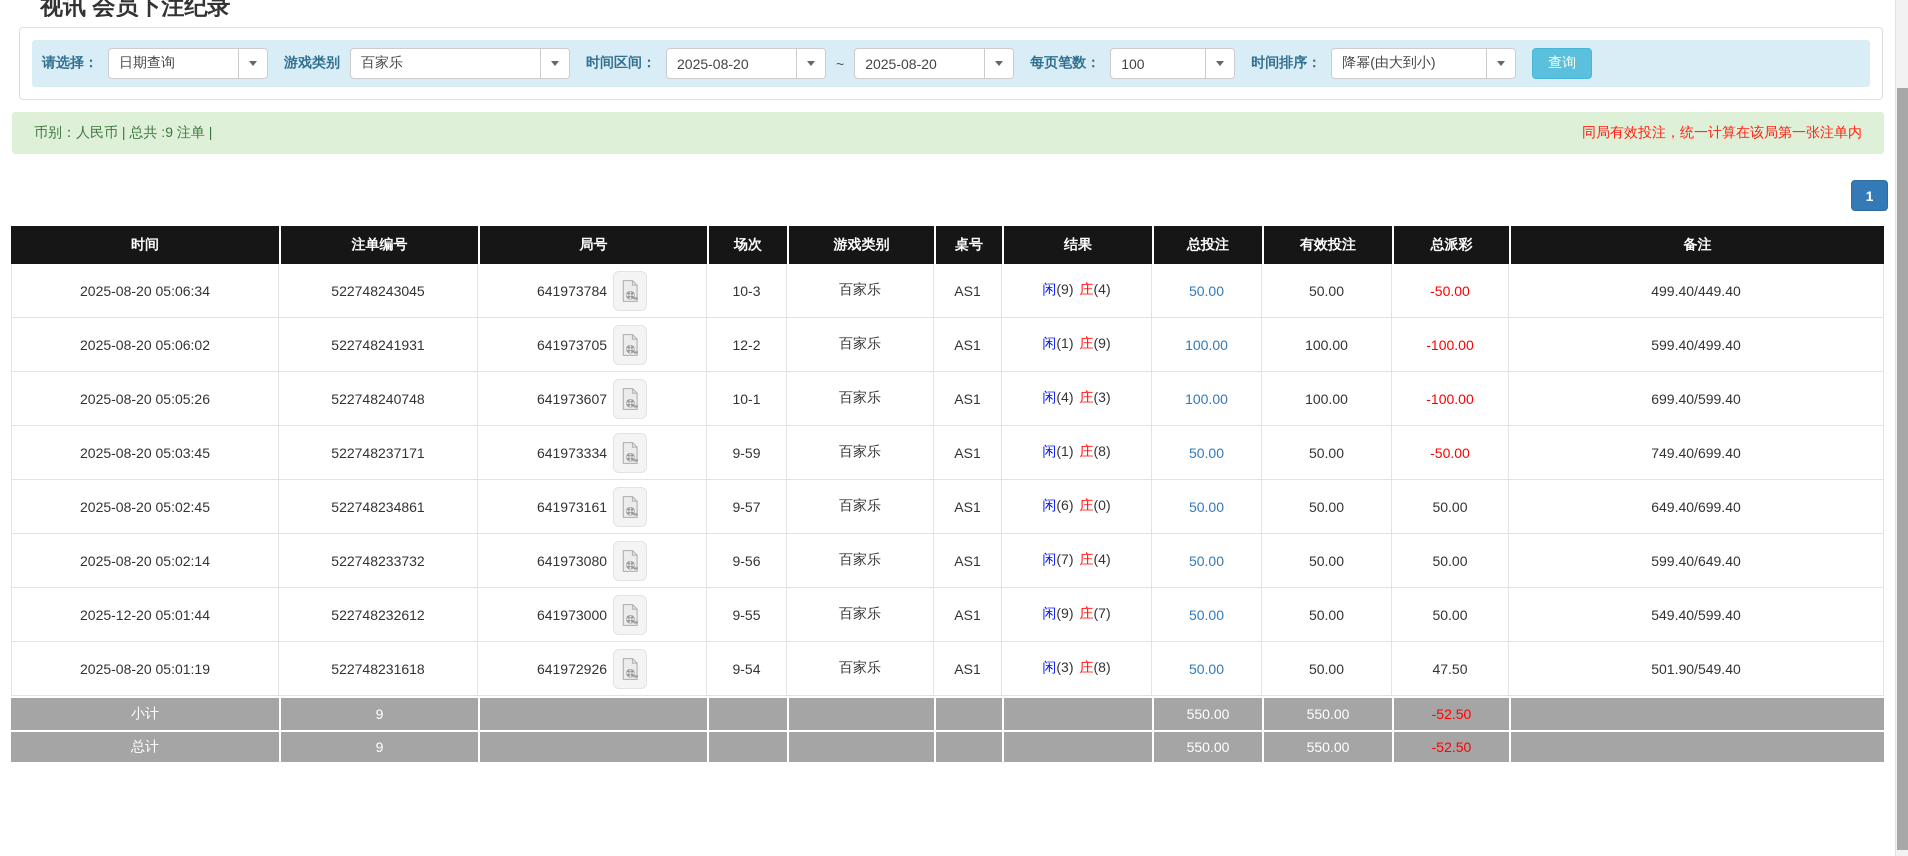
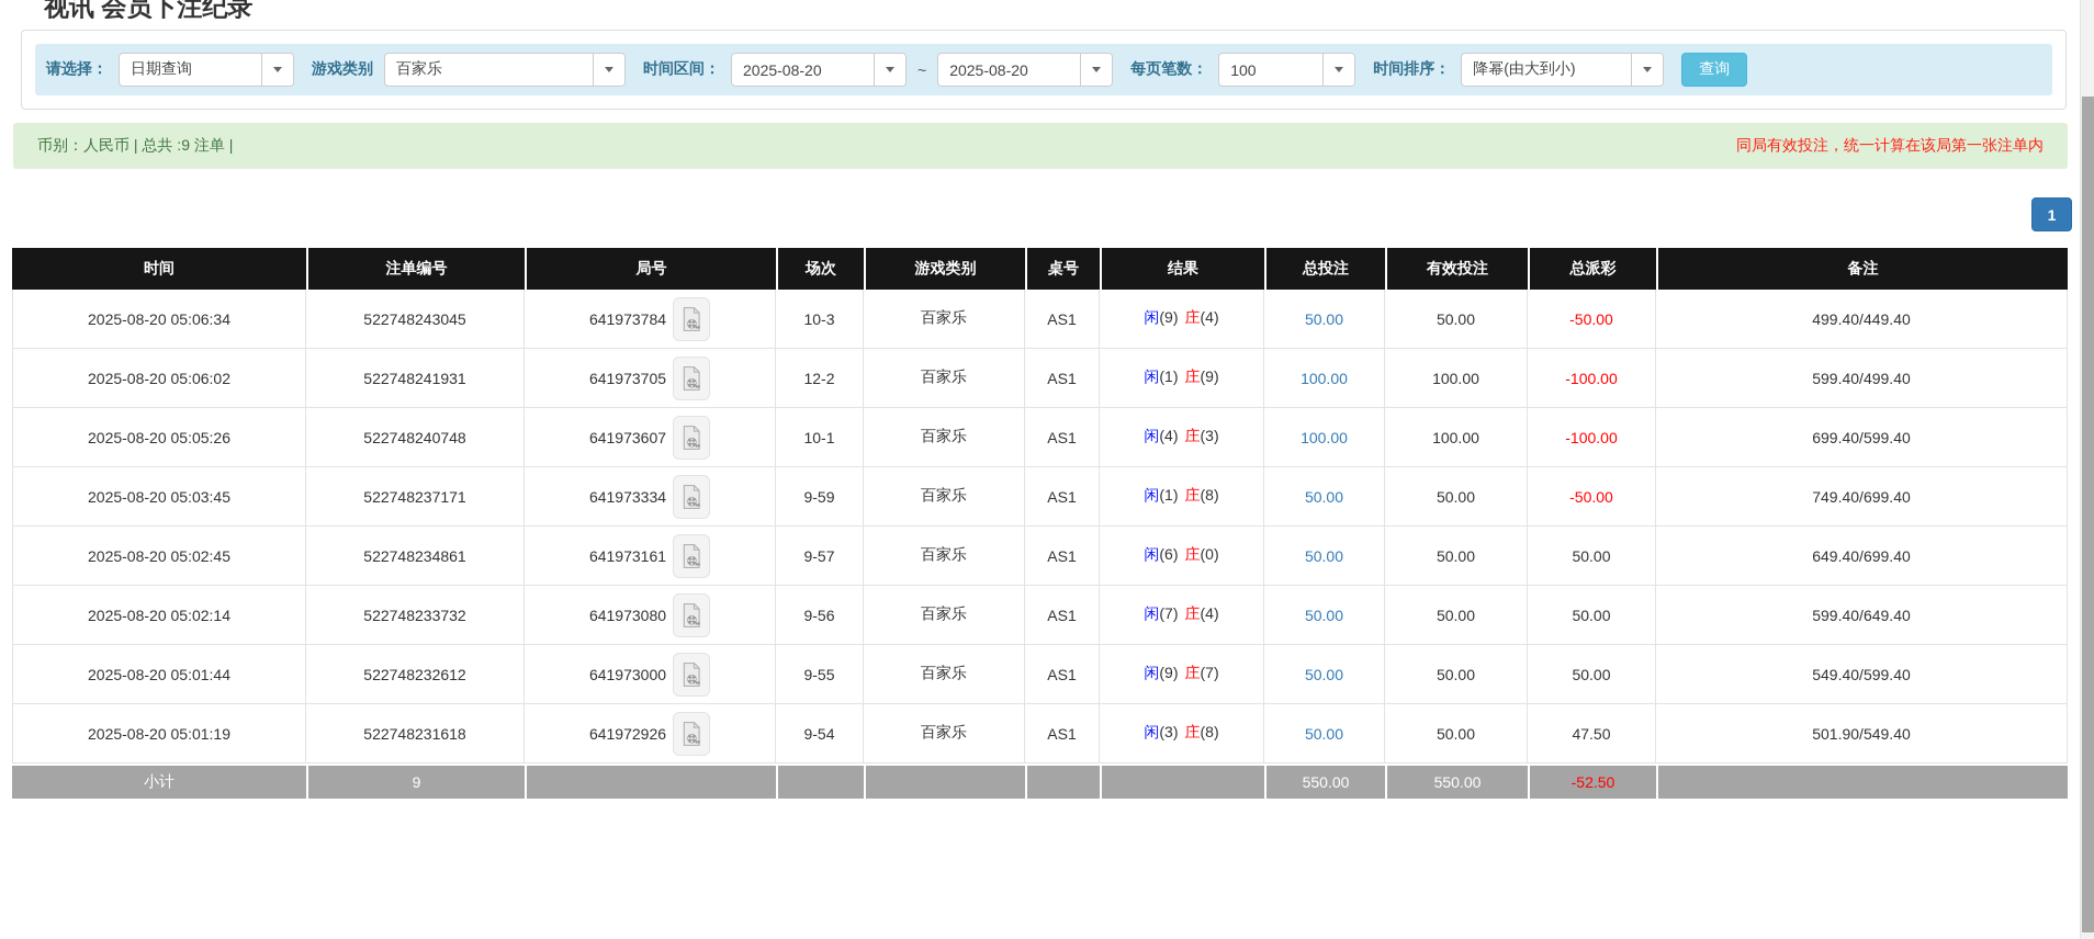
  视讯 会员下注纪录
  请选择：
  日期查询
  游戏类别
  百家乐
  时间区间：
  2025-08-20
  ~
  2025-08-20
  每页笔数：
  100
  时间排序：
  降幂(由大到小)
  查询
  币别：人民币 | 总共 :9 注单 |
  同局有效投注，统一计算在该局第一张注单内
  1
  时间	注单编号	局号	场次	游戏类别	桌号	结果	总投注	有效投注	总派彩	备注
  2025-08-20 05:06:34	522748243045	641973784	10-3	百家乐	AS1	闲(9) 庄(4)	50.00	50.00	-50.00	499.40/449.40
  2025-08-20 05:06:02	522748241931	641973705	12-2	百家乐	AS1	闲(1) 庄(9)	100.00	100.00	-100.00	599.40/499.40
  2025-08-20 05:05:26	522748240748	641973607	10-1	百家乐	AS1	闲(4) 庄(3)	100.00	100.00	-100.00	699.40/599.40
  2025-08-20 05:03:45	522748237171	641973334	9-59	百家乐	AS1	闲(1) 庄(8)	50.00	50.00	-50.00	749.40/699.40
  2025-08-20 05:02:45	522748234861	641973161	9-57	百家乐	AS1	闲(6) 庄(0)	50.00	50.00	50.00	649.40/699.40
  2025-08-20 05:02:14	522748233732	641973080	9-56	百家乐	AS1	闲(7) 庄(4)	50.00	50.00	50.00	599.40/649.40
- 2025-12-20 05:01:44	522748232612	641973000	9-55	百家乐	AS1	闲(9) 庄(7)	50.00	50.00	50.00	549.40/599.40
+ 2025-08-20 05:01:44	522748232612	641973000	9-55	百家乐	AS1	闲(9) 庄(7)	50.00	50.00	50.00	549.40/599.40
  2025-08-20 05:01:19	522748231618	641972926	9-54	百家乐	AS1	闲(3) 庄(8)	50.00	50.00	47.50	501.90/549.40
  小计	9						550.00	550.00	-52.50
- 总计	9						550.00	550.00	-52.50
